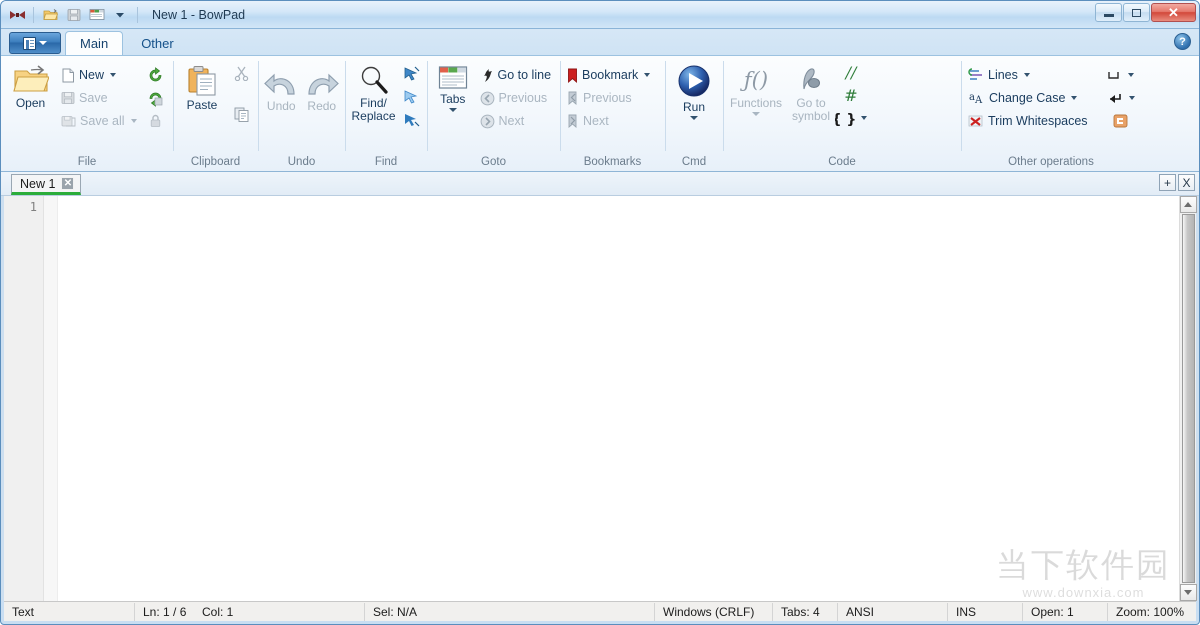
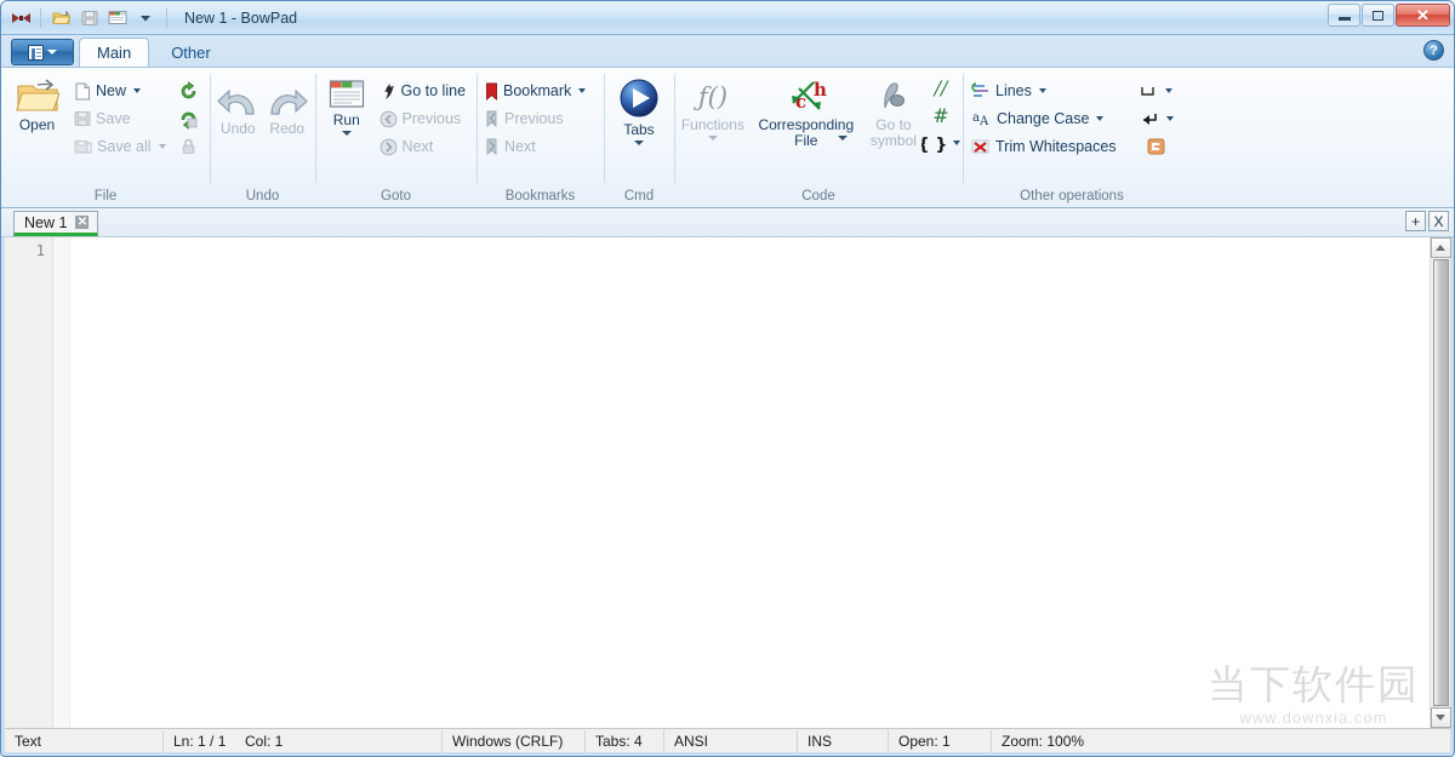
  New 1 - BowPad
  ✕
  Main
  Other
  ?
  Open
  New
  Save
  Save all
  File
- Paste
- Clipboard
  Undo
  Redo
  Undo
- Find/
- Replace
- Find
- Tabs
+ Run
  Go to line
  Previous
  Next
  Goto
  Bookmark
  Previous
  Next
  Bookmarks
- Run
+ Tabs
  Cmd
  ƒ()
  Functions
+ c
+ h
+ Corresponding File
  Go to symbol
  //
  #
  { }
  Code
  Lines
  a
  A
  Change Case
  Trim Whitespaces
  Other operations
  New 1
  ✕
  +
  X
  1
  Text
- Ln: 1 / 6
+ Ln: 1 / 1
  Col: 1
- Sel: N/A
  Windows (CRLF)
  Tabs: 4
  ANSI
  INS
  Open: 1
  Zoom: 100%
  当下软件园
  www.downxia.com
